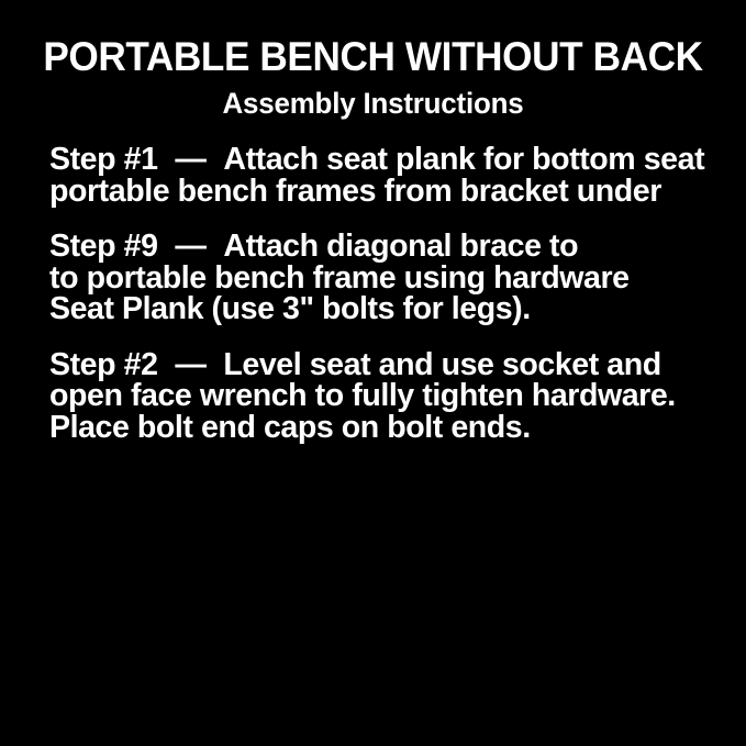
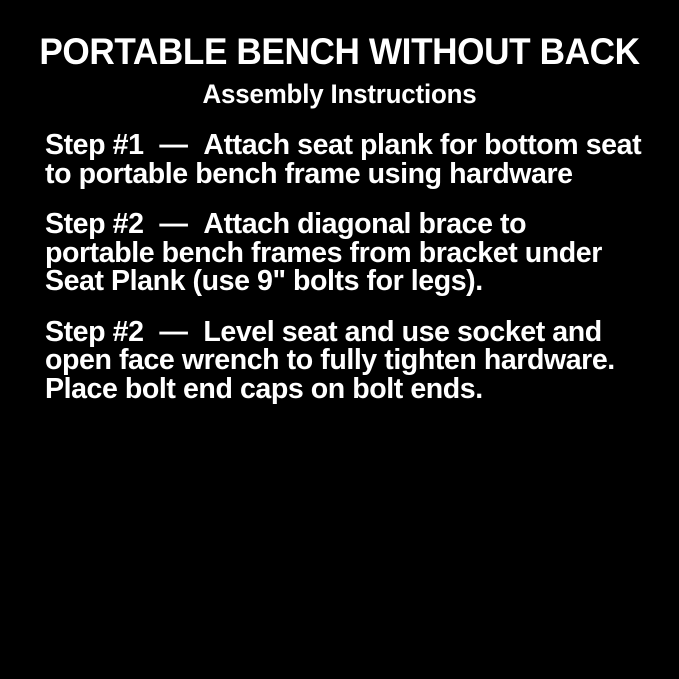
  PORTABLE BENCH WITHOUT BACK
  Assembly Instructions
  Step #1 — Attach seat plank for bottom seat
- portable bench frames from bracket under
+ to portable bench frame using hardware
- Step #9 — Attach diagonal brace to
+ Step #2 — Attach diagonal brace to
- to portable bench frame using hardware
+ portable bench frames from bracket under
- Seat Plank (use 3" bolts for legs).
+ Seat Plank (use 9" bolts for legs).
  Step #2 — Level seat and use socket and
  open face wrench to fully tighten hardware.
  Place bolt end caps on bolt ends.
